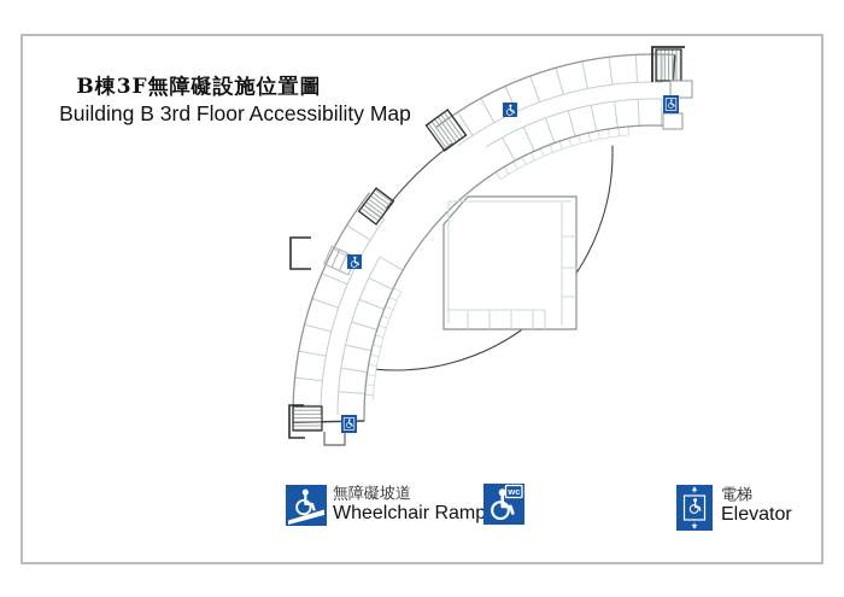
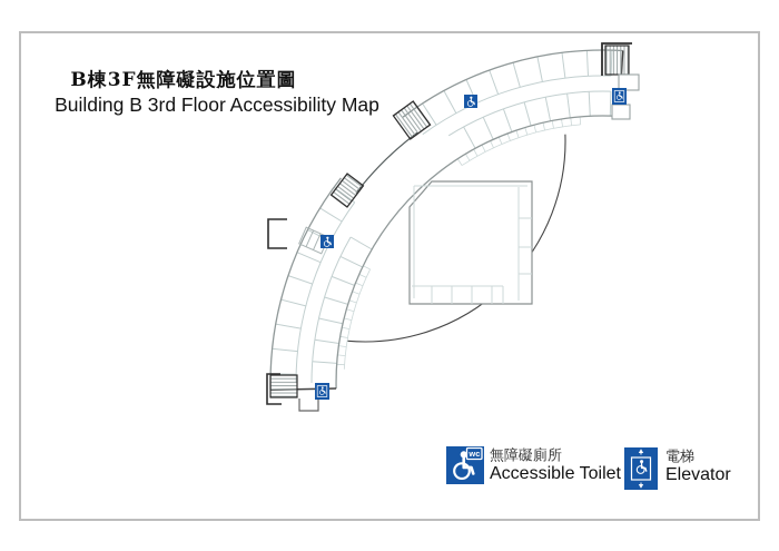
  B棟3F無障礙設施位置圖
  Building B 3rd Floor Accessibility Map
- 無障礙坡道
- Wheelchair Ramp
  wc
+ 無障礙廁所
+ Accessible Toilet
  電梯
  Elevator
